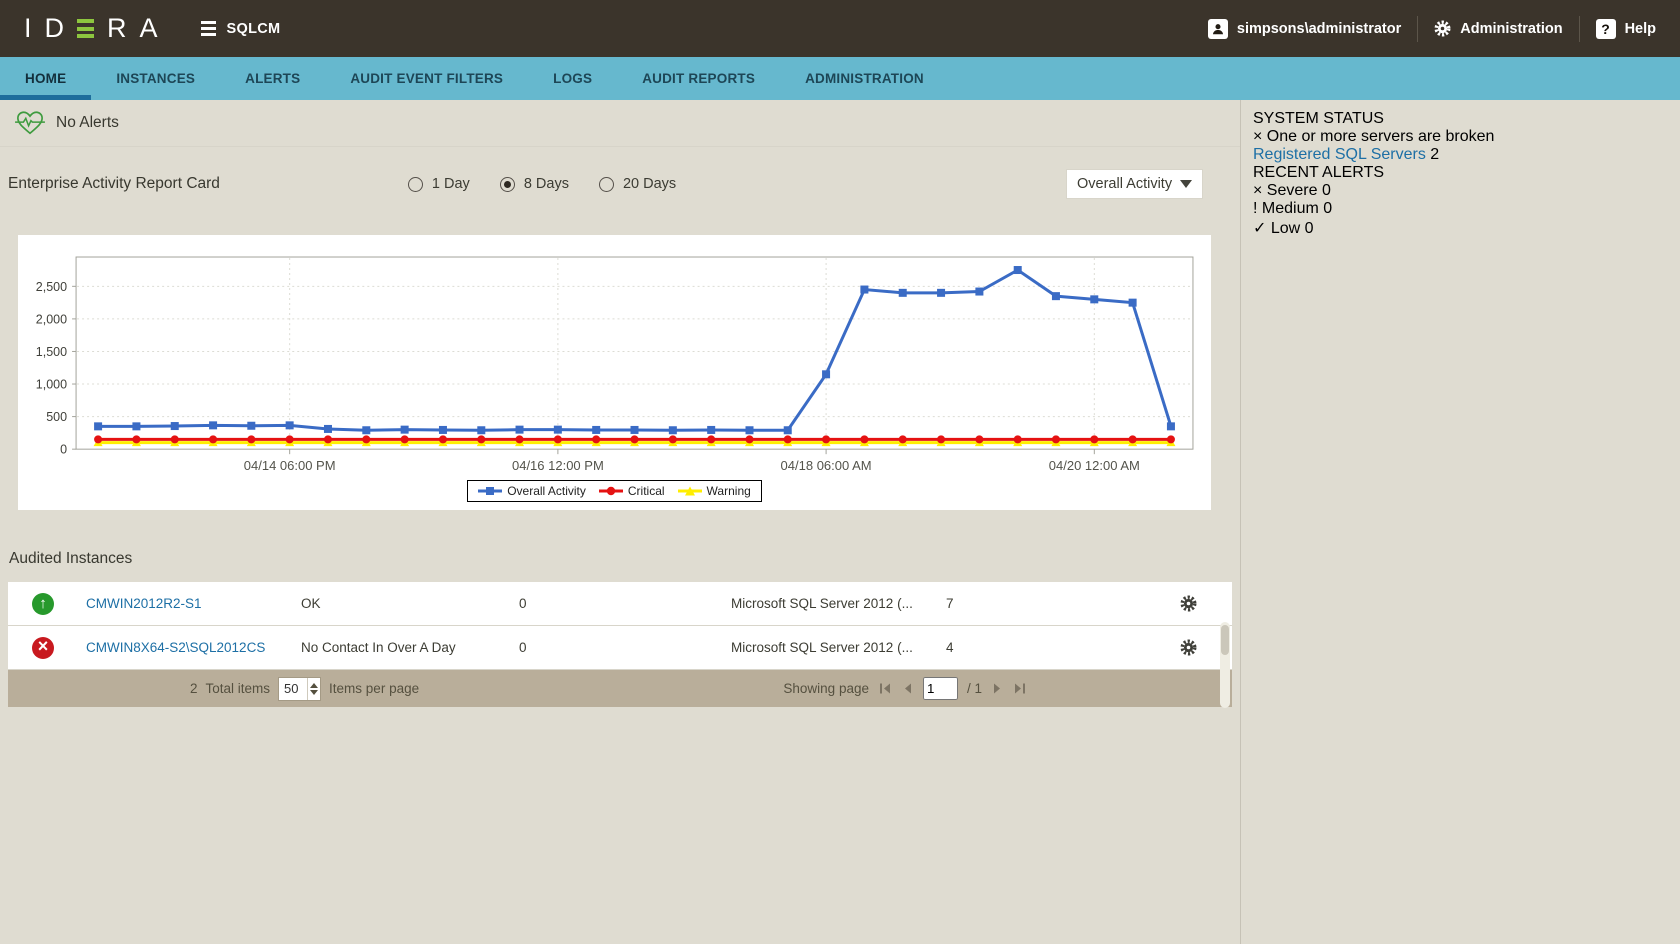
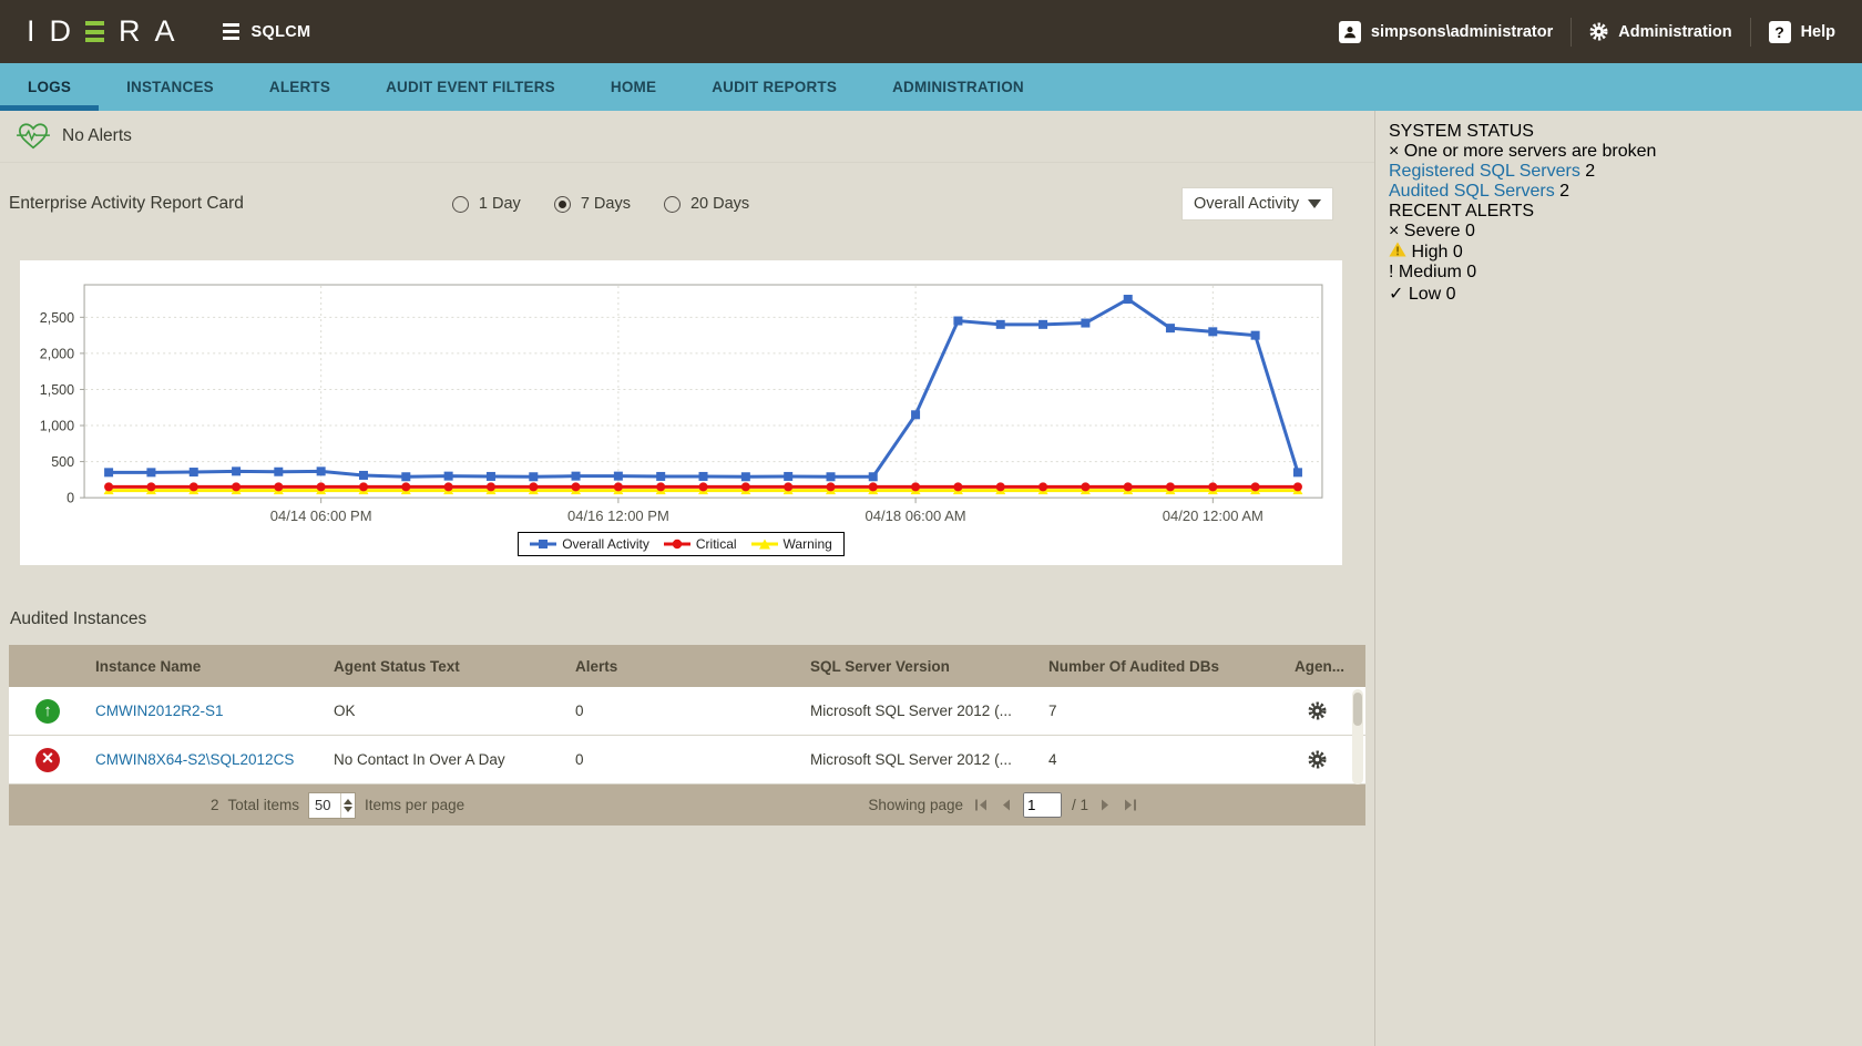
  ID
  RA
  SQLCM
  simpsons\administrator
  Administration
  ?
  Help
- HOME
+ LOGS
  INSTANCES
  ALERTS
  AUDIT EVENT FILTERS
- LOGS
+ HOME
  AUDIT REPORTS
  ADMINISTRATION
  No Alerts
  Enterprise Activity Report Card
  1 Day
- 8 Days
+ 7 Days
  20 Days
  Overall Activity
  0
  500
  1,000
  1,500
  2,000
  2,500
  04/14 06:00 PM
  04/16 12:00 PM
  04/18 06:00 AM
  04/20 12:00 AM
  Overall Activity
  Critical
  Warning
  Audited Instances
+ Instance Name
+ Agent Status Text
+ Alerts
+ SQL Server Version
+ Number Of Audited DBs
+ Agen...
  CMWIN2012R2-S1
  OK
  0
  Microsoft SQL Server 2012 (...
  7
  CMWIN8X64-S2\SQL2012CS
  No Contact In Over A Day
  0
  Microsoft SQL Server 2012 (...
  4
  2
  Total items
  50
  Items per page
  Showing page
  1
  / 1
  SYSTEM STATUS
  × One or more servers are broken
  Registered SQL Servers 2
+ Audited SQL Servers 2
  RECENT ALERTS
  × Severe 0
+ High 0
  ! Medium 0
  ✓ Low 0
